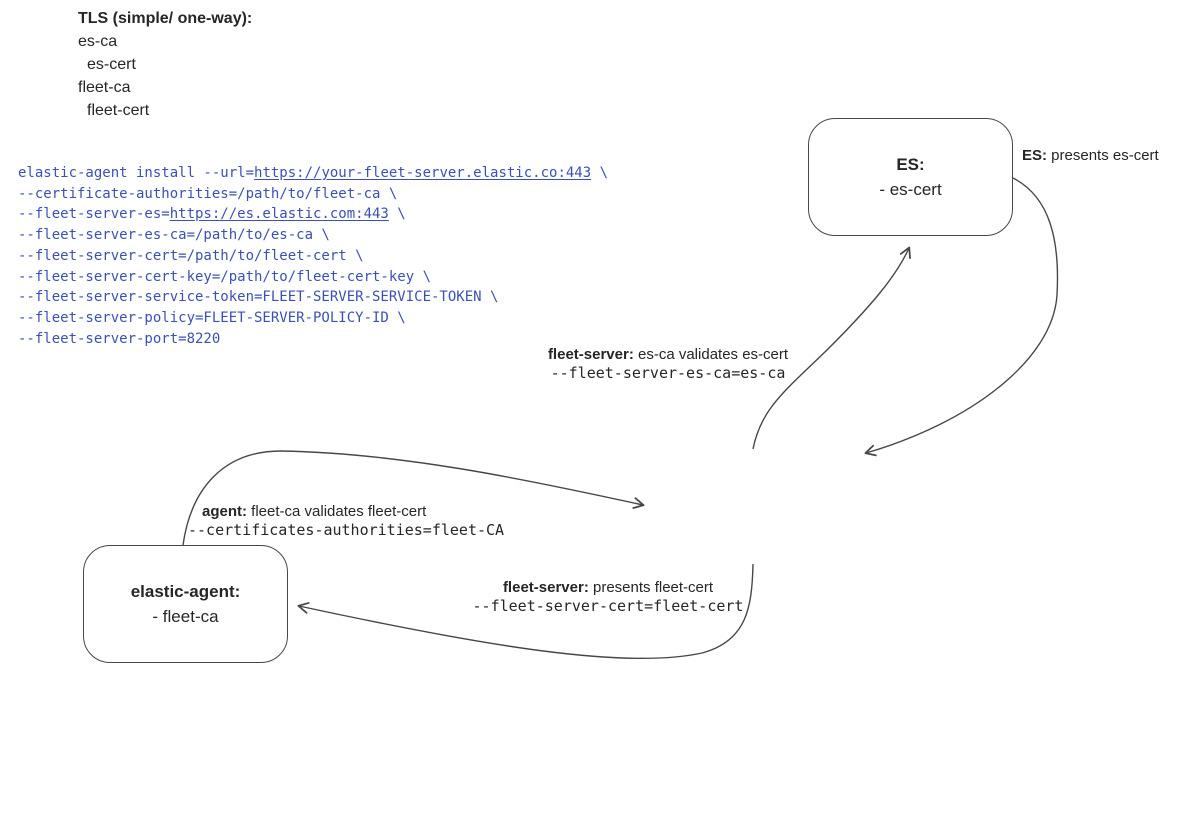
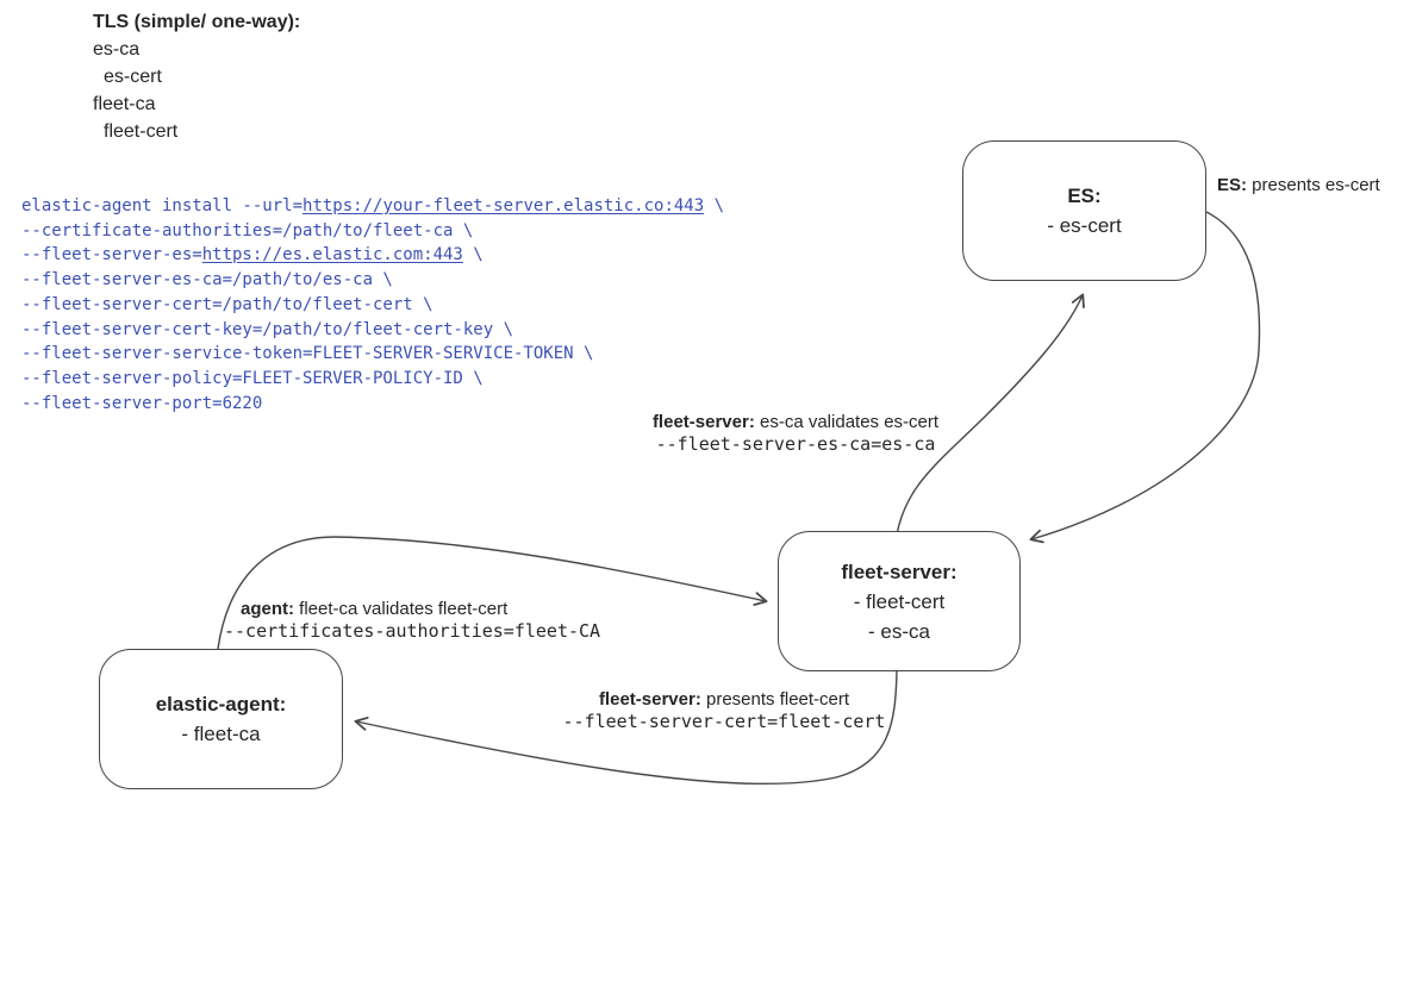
  TLS (simple/ one-way):
  es-ca
  es-cert
  fleet-ca
  fleet-cert
  elastic-agent install --url=https://your-fleet-server.elastic.co:443 \
  --certificate-authorities=/path/to/fleet-ca \
  --fleet-server-es=https://es.elastic.com:443 \
  --fleet-server-es-ca=/path/to/es-ca \
  --fleet-server-cert=/path/to/fleet-cert \
  --fleet-server-cert-key=/path/to/fleet-cert-key \
  --fleet-server-service-token=FLEET-SERVER-SERVICE-TOKEN \
  --fleet-server-policy=FLEET-SERVER-POLICY-ID \
- --fleet-server-port=8220
+ --fleet-server-port=6220
  ES:
  - es-cert
+ fleet-server:
+ - fleet-cert
+ - es-ca
  elastic-agent:
  - fleet-ca
  ES: presents es-cert
  fleet-server: es-ca validates es-cert
  --fleet-server-es-ca=es-ca
  agent: fleet-ca validates fleet-cert
  --certificates-authorities=fleet-CA
  fleet-server: presents fleet-cert
  --fleet-server-cert=fleet-cert
